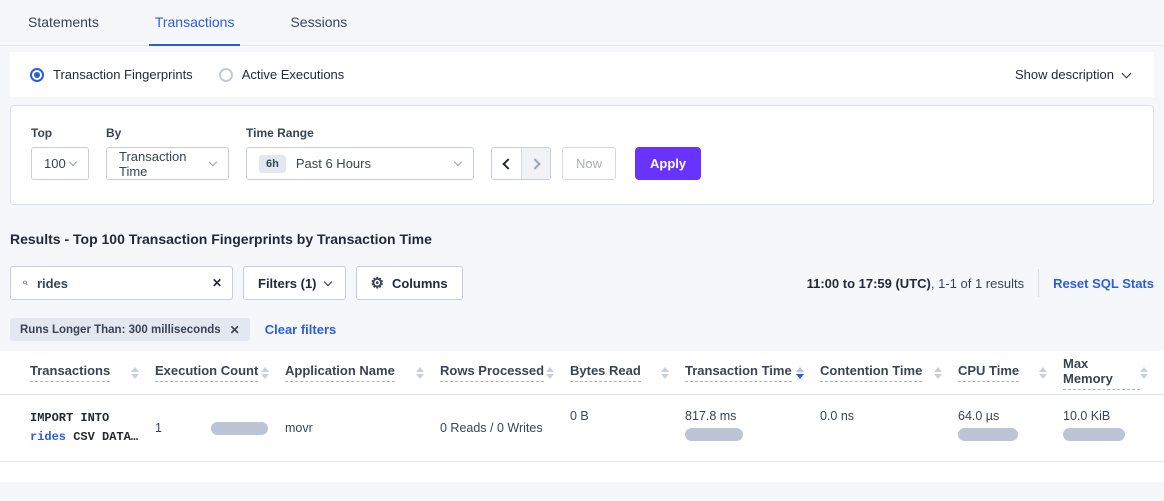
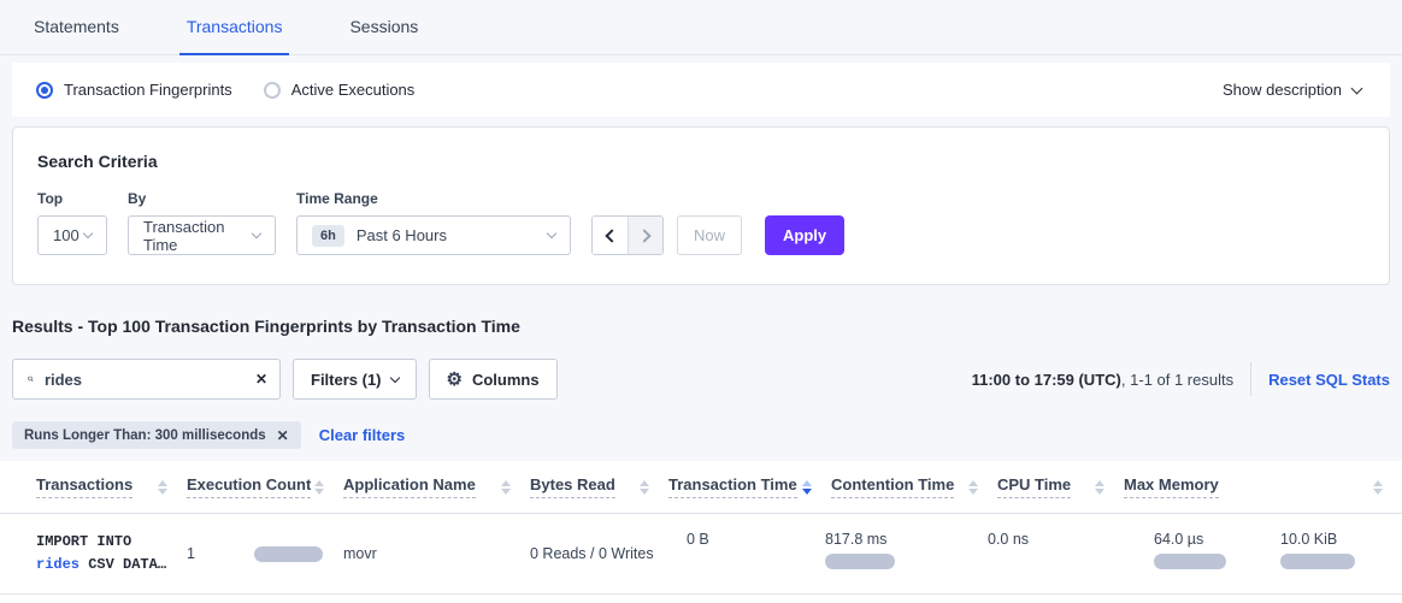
  Statements
  Transactions
  Sessions
  Transaction Fingerprints
  Active Executions
  Show description
+ Search Criteria
  Top
  100
  By
  Transaction Time
  Time Range
  6h
  Past 6 Hours
  Now
  Apply
  Results - Top 100 Transaction Fingerprints by Transaction Time
  rides
  ✕
  Filters (1)
  ⚙
  Columns
  11:00 to 17:59 (UTC)
  , 1-1 of 1 results
  Reset SQL Stats
  Runs Longer Than: 300 milliseconds
  ✕
  Clear filters
  Transactions
  Execution Count
  Application Name
- Rows Processed
  Bytes Read
  Transaction Time
  Contention Time
  CPU Time
  Max Memory
  IMPORT INTO
  rides CSV DATA…
  1
  movr
  0 Reads / 0 Writes
  0 B
  817.8 ms
  0.0 ns
  64.0 µs
  10.0 KiB
